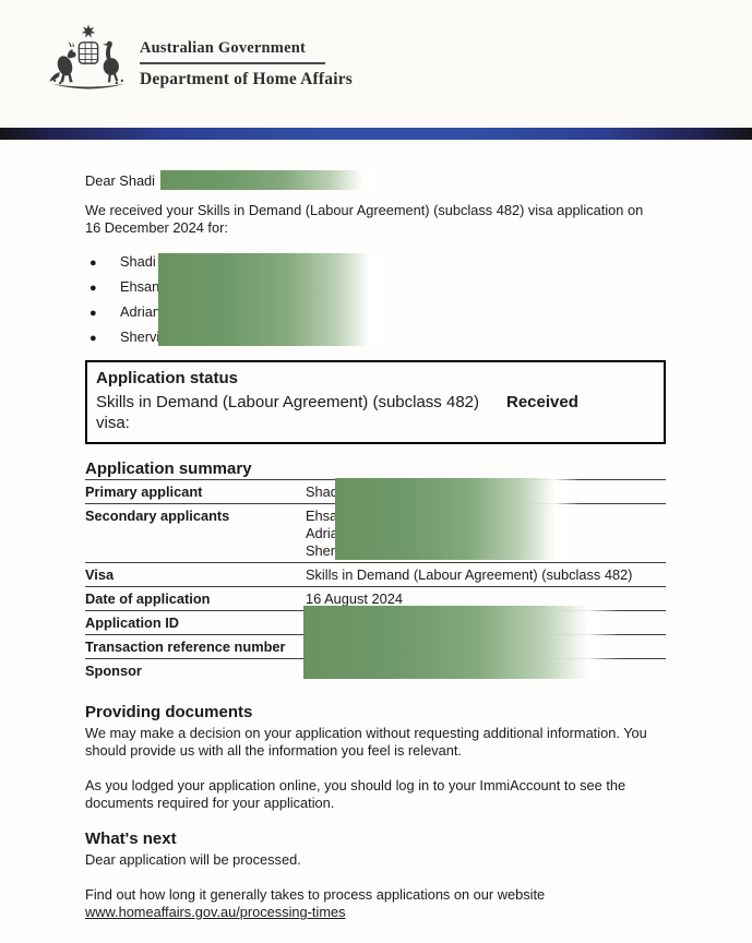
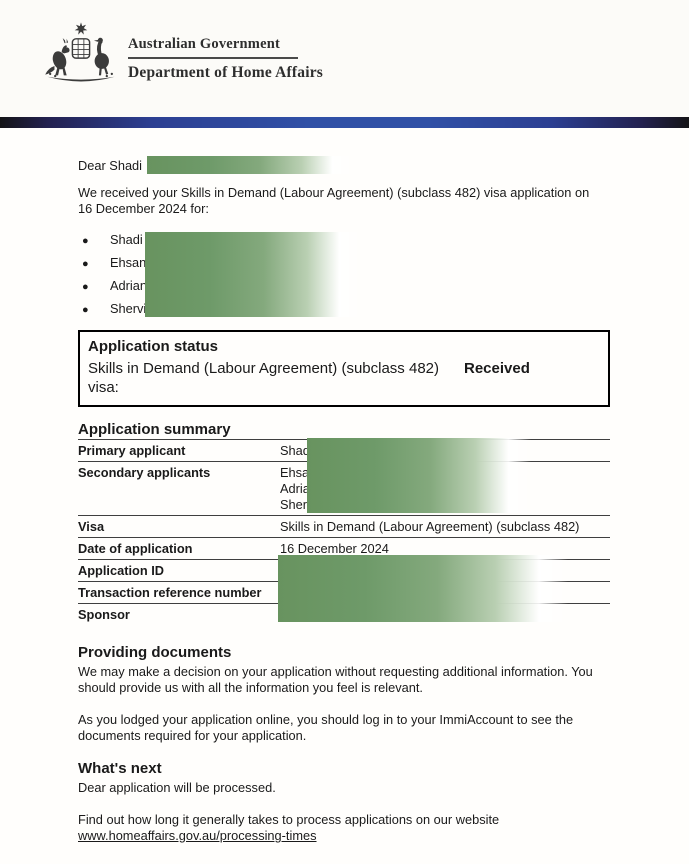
  Australian Government
  Department of Home Affairs
  Dear Shadi
  We received your Skills in Demand (Labour Agreement) (subclass 482) visa application on
  16 December 2024 for:
  ●
  Shadi
  ●
  Ehsan
  ●
  Adrian
  ●
  Sherv
  Application status
  Skills in Demand (Labour Agreement) (subclass 482) visa:
  Received
  Application summary
  Primary applicant
  Secondary applicants
  Ehsa
  Visa
  Skills in Demand (Labour Agreement) (subclass 482)
  Date of application
- 16 August 2024
+ 16 December 2024
  Application ID
  Transaction reference number
  Sponsor
  Providing documents
  We may make a decision on your application without requesting additional information. You should provide us with all the information you feel is relevant.
  As you lodged your application online, you should log in to your ImmiAccount to see the documents required for your application.
  What's next
  Dear application will be processed.
  Find out how long it generally takes to process applications on our website
  www.homeaffairs.gov.au/processing-times
